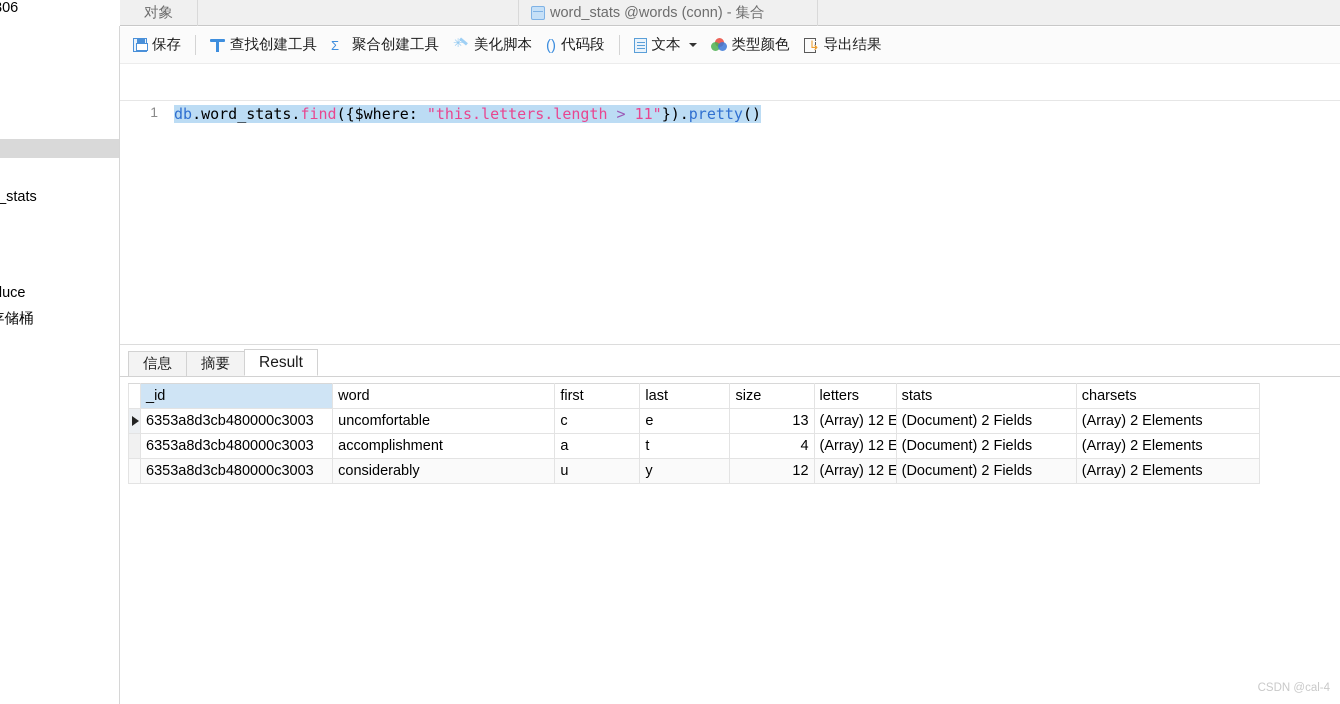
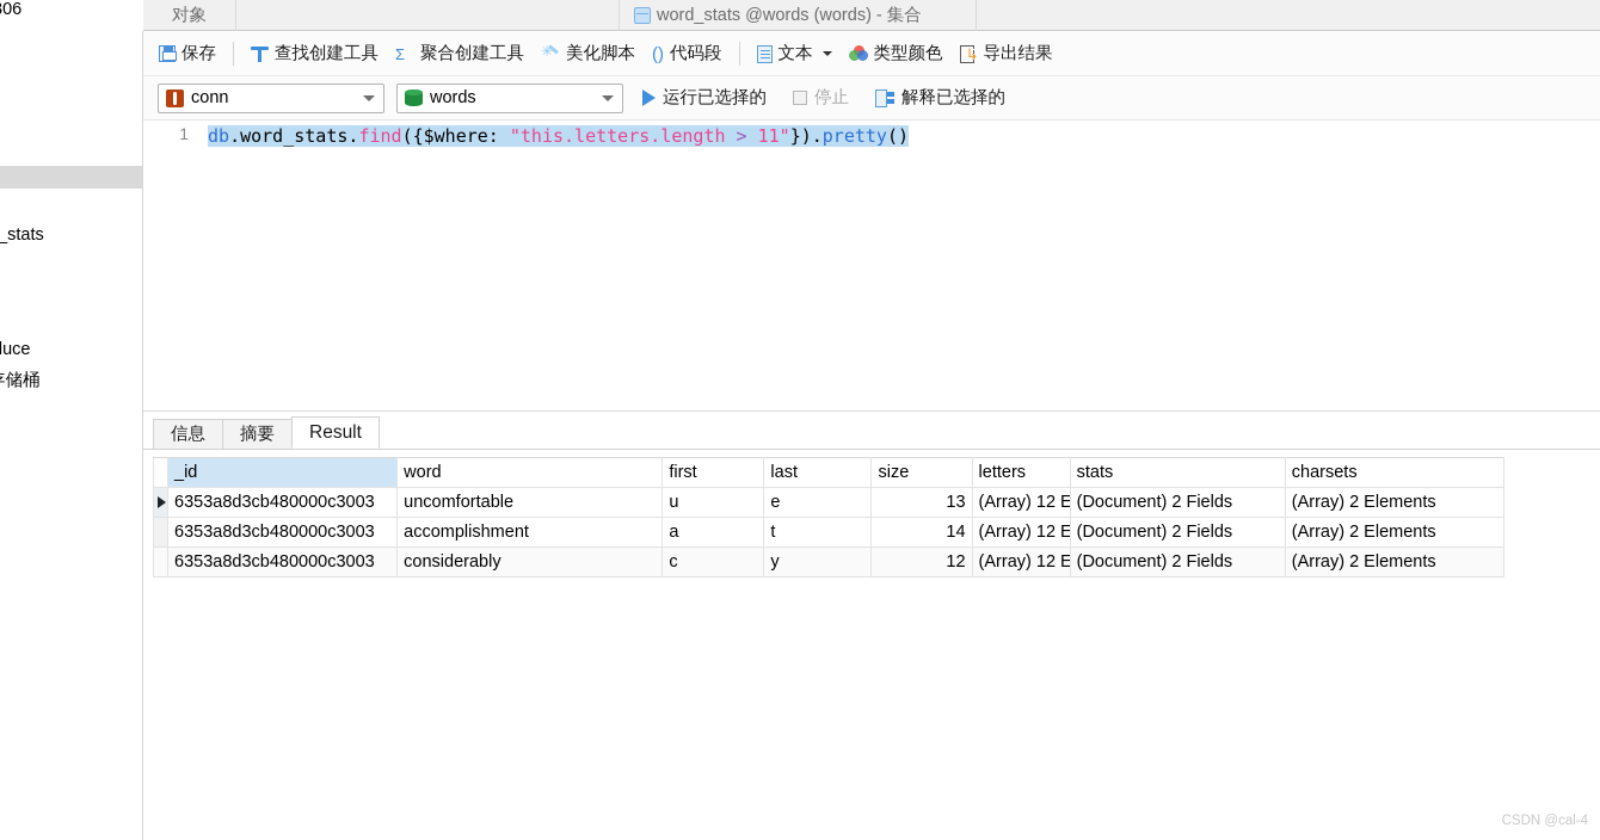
  _stats
  uce
  对象
- word_stats @words (conn) - 集合
+ word_stats @words (words) - 集合
  保存
  查找创建工具
  Σ
  聚合创建工具
  美化脚本
  ()
  代码段
  文本
  类型颜色
  导出结果
+ conn
+ words
+ 运行已选择的
+ 停止
+ 解释已选择的
  1
  db.word_stats.find({$where: "this.letters.length > 11"}).pretty()
  信息
  摘要
  Result
  	_id	word	first	last	size	letters	stats	charsets
- 	6353a8d3cb480000c3003	uncomfortable	c	e	13	(Array) 12 E	(Document) 2 Fields	(Array) 2 Elements
+ 	6353a8d3cb480000c3003	uncomfortable	u	e	13	(Array) 12 E	(Document) 2 Fields	(Array) 2 Elements
- 	6353a8d3cb480000c3003	accomplishment	a	t	4	(Array) 12 E	(Document) 2 Fields	(Array) 2 Elements
+ 	6353a8d3cb480000c3003	accomplishment	a	t	14	(Array) 12 E	(Document) 2 Fields	(Array) 2 Elements
- 	6353a8d3cb480000c3003	considerably	u	y	12	(Array) 12 E	(Document) 2 Fields	(Array) 2 Elements
+ 	6353a8d3cb480000c3003	considerably	c	y	12	(Array) 12 E	(Document) 2 Fields	(Array) 2 Elements
  CSDN @cal-4
